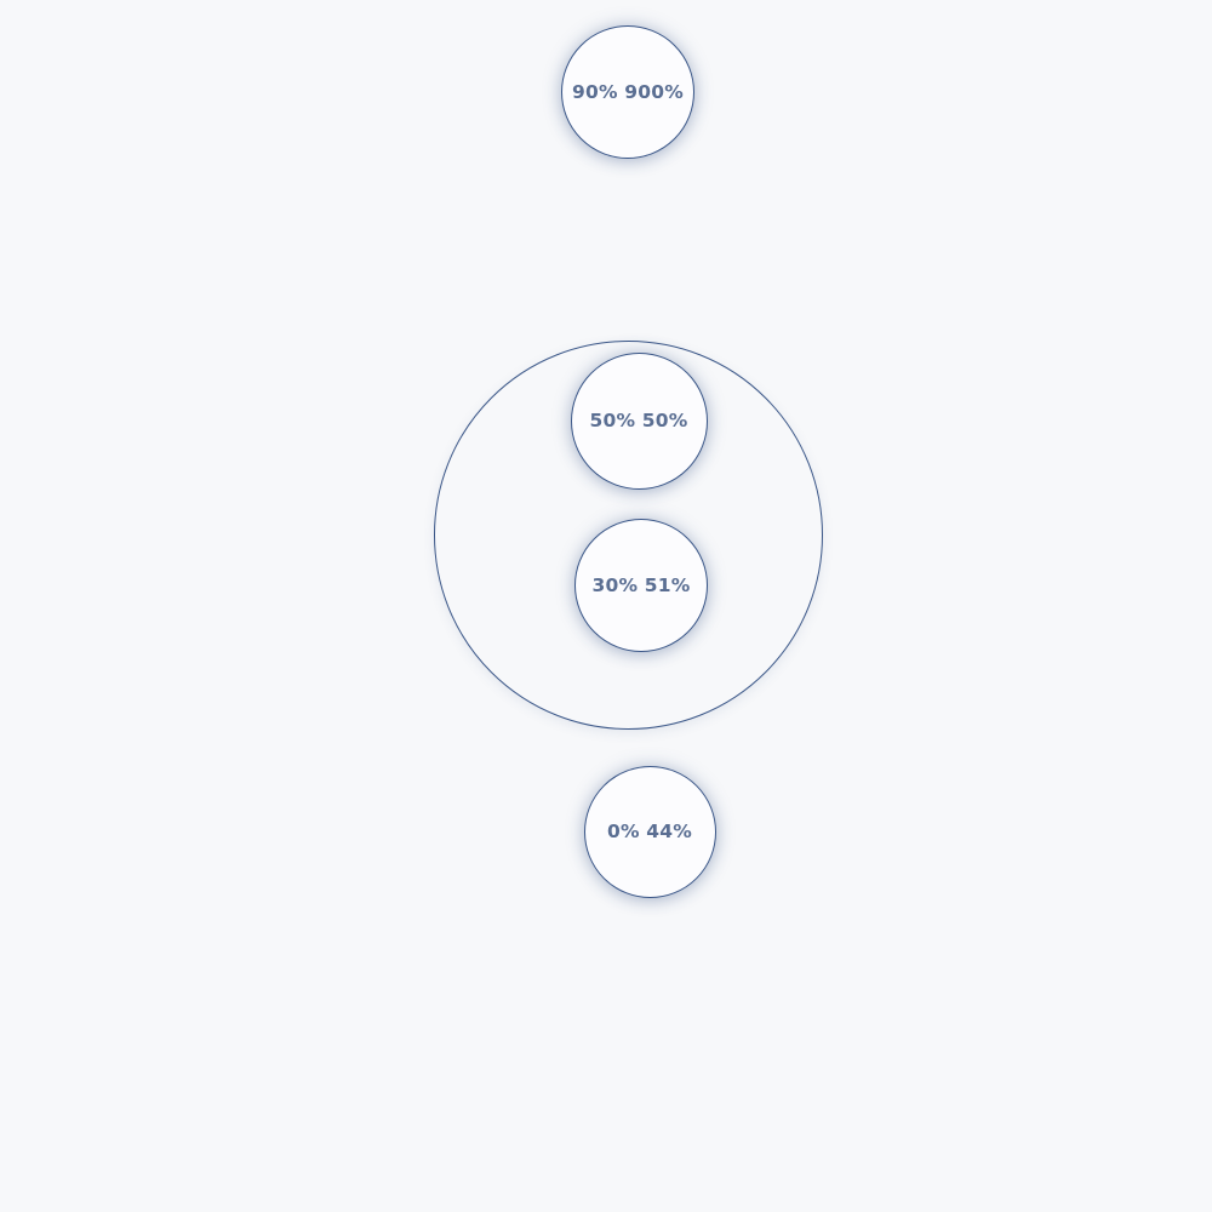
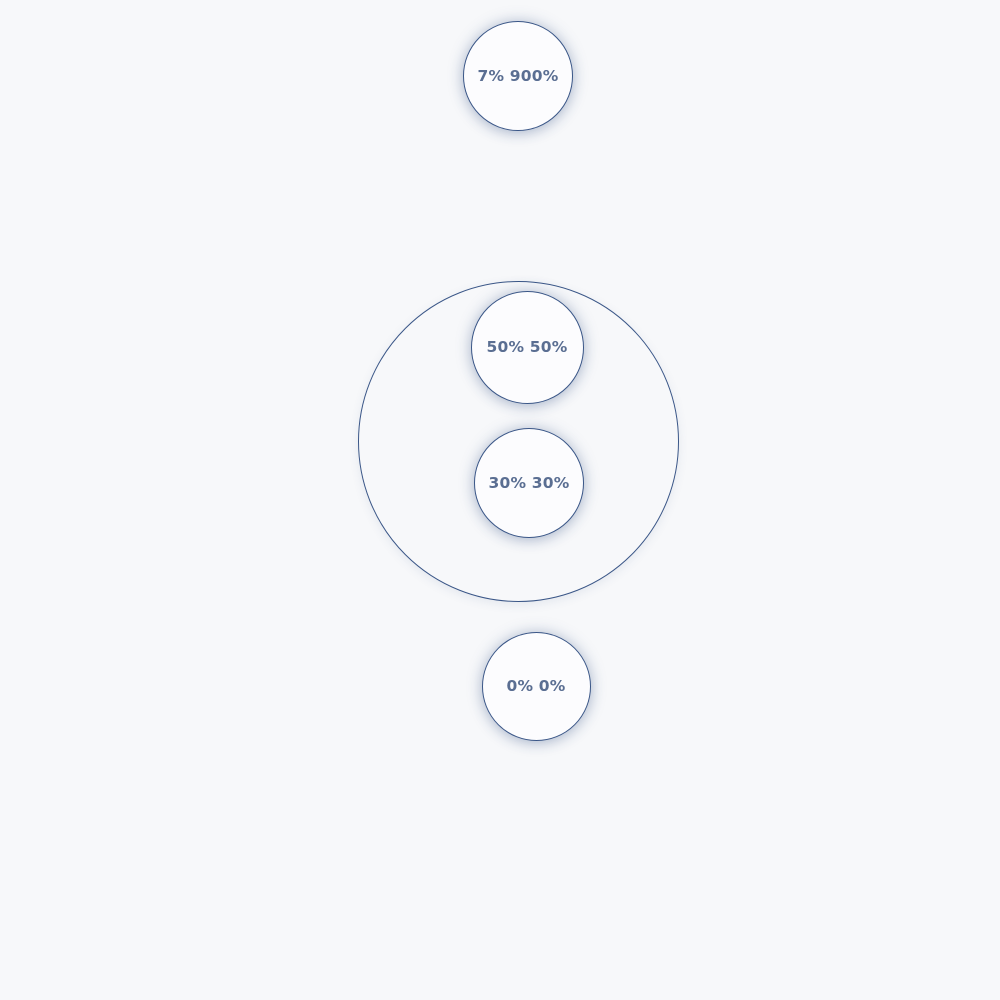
- 90% 900%
+ 7% 900%
  50% 50%
- 30% 51%
+ 30% 30%
- 0% 44%
+ 0% 0%
